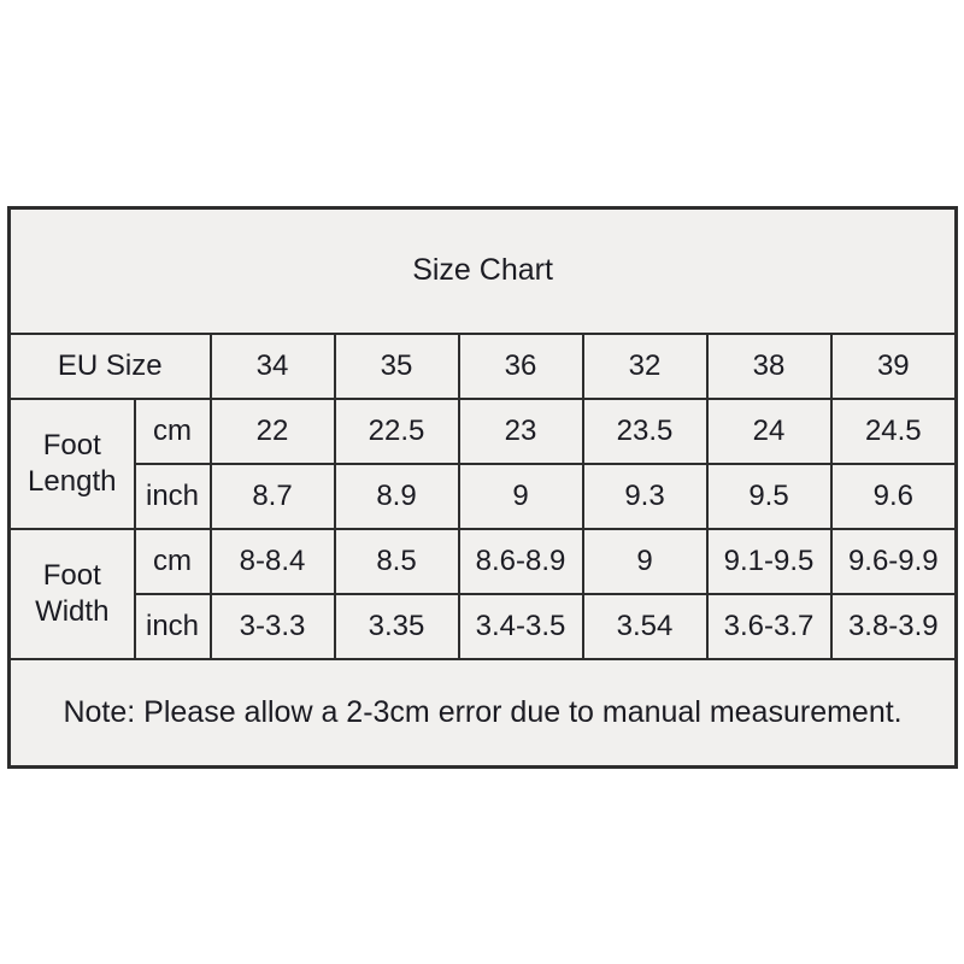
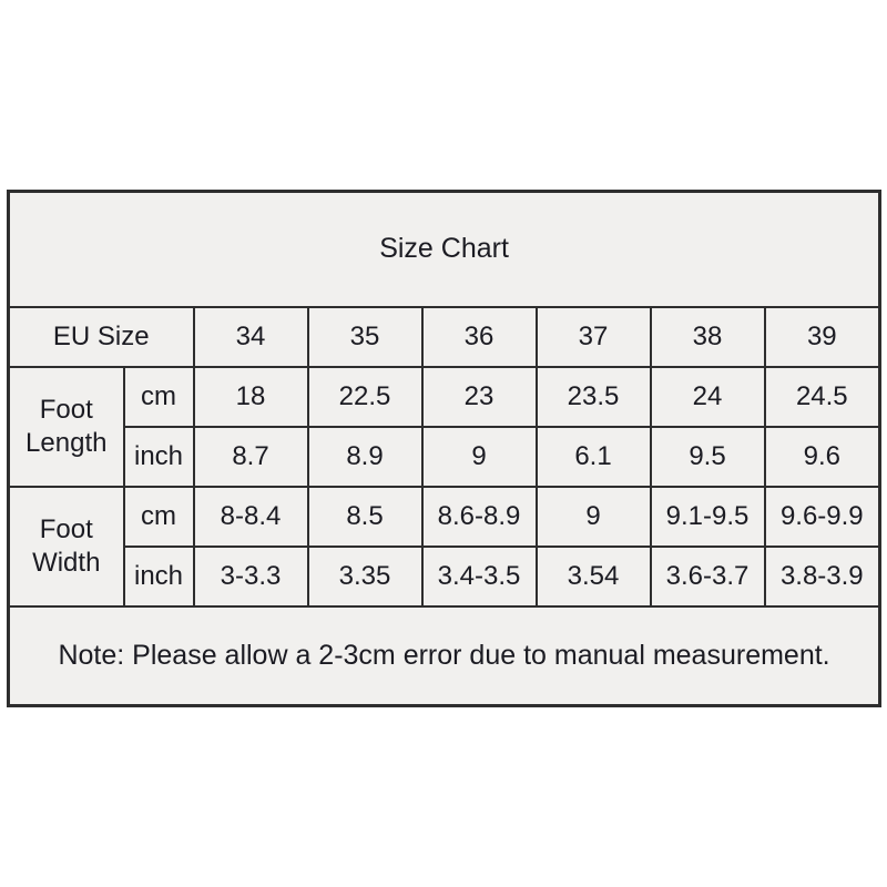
  Size Chart
- EU Size	34	35	36	32	38	39
+ EU Size	34	35	36	37	38	39
- Foot Length	cm	22	22.5	23	23.5	24	24.5
+ Foot Length	cm	18	22.5	23	23.5	24	24.5
- inch	8.7	8.9	9	9.3	9.5	9.6
+ inch	8.7	8.9	9	6.1	9.5	9.6
  Foot Width	cm	8-8.4	8.5	8.6-8.9	9	9.1-9.5	9.6-9.9
  inch	3-3.3	3.35	3.4-3.5	3.54	3.6-3.7	3.8-3.9
  Note: Please allow a 2-3cm error due to manual measurement.
